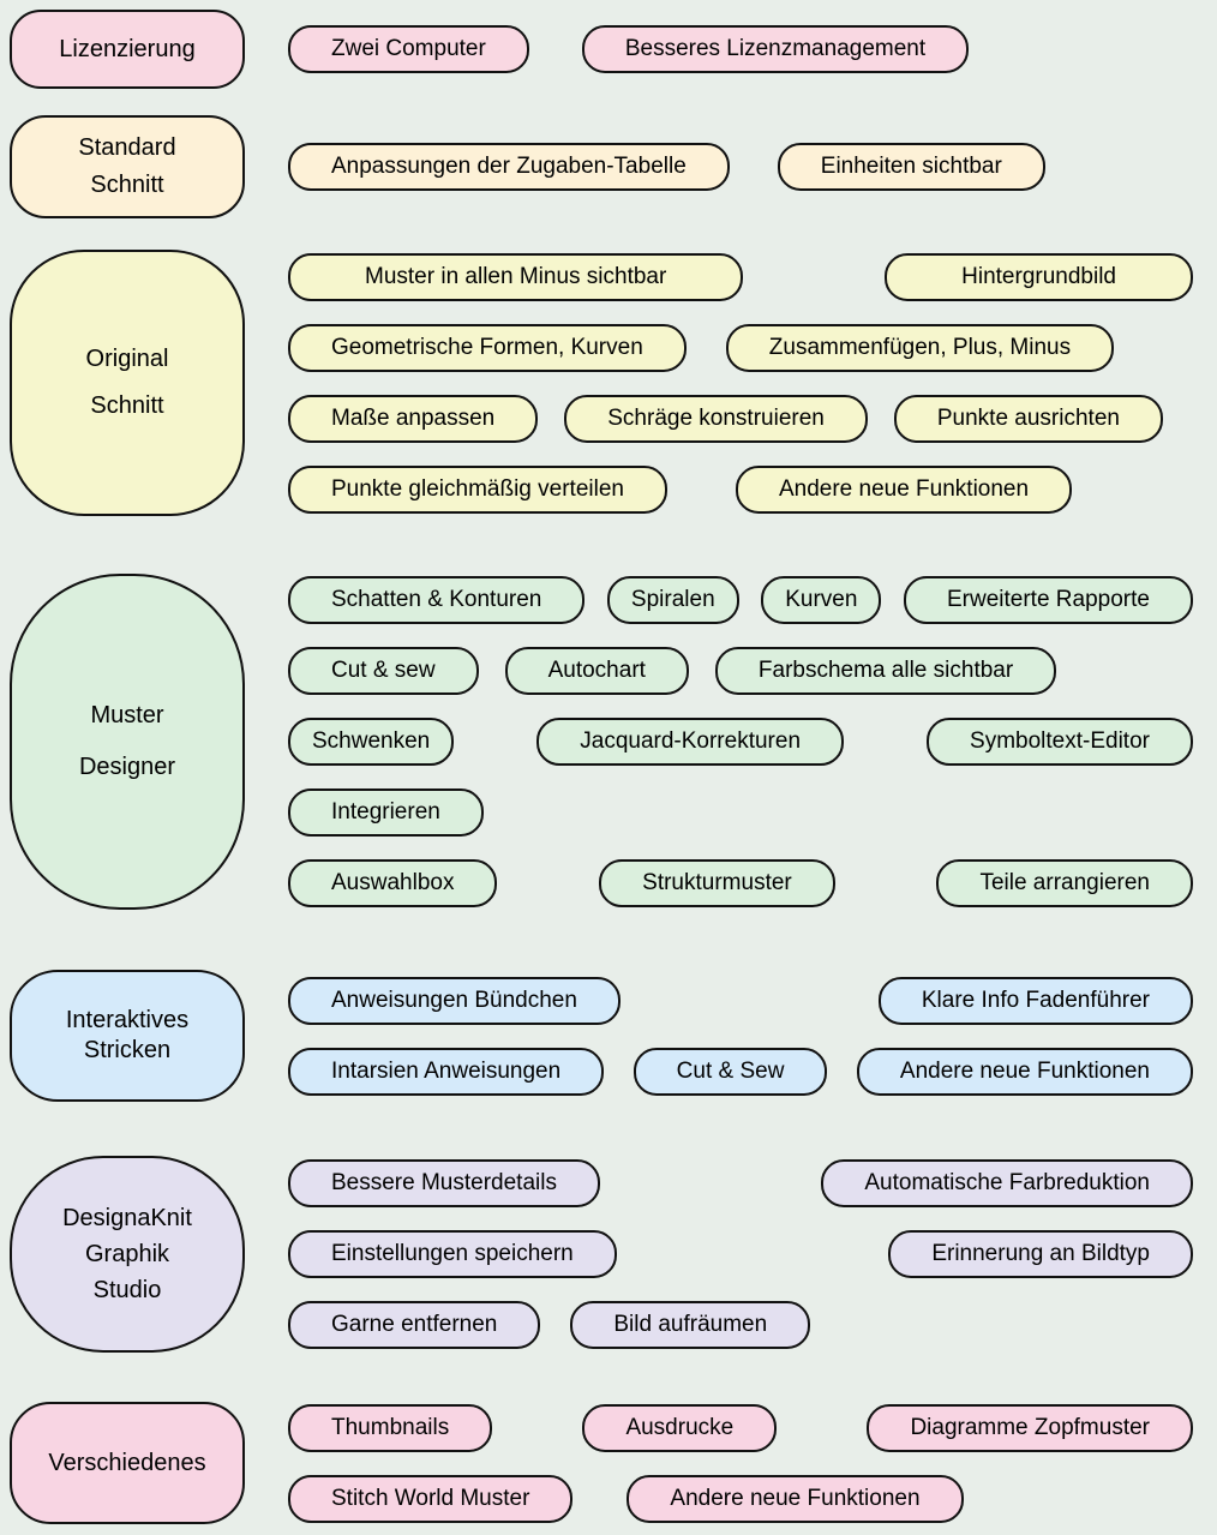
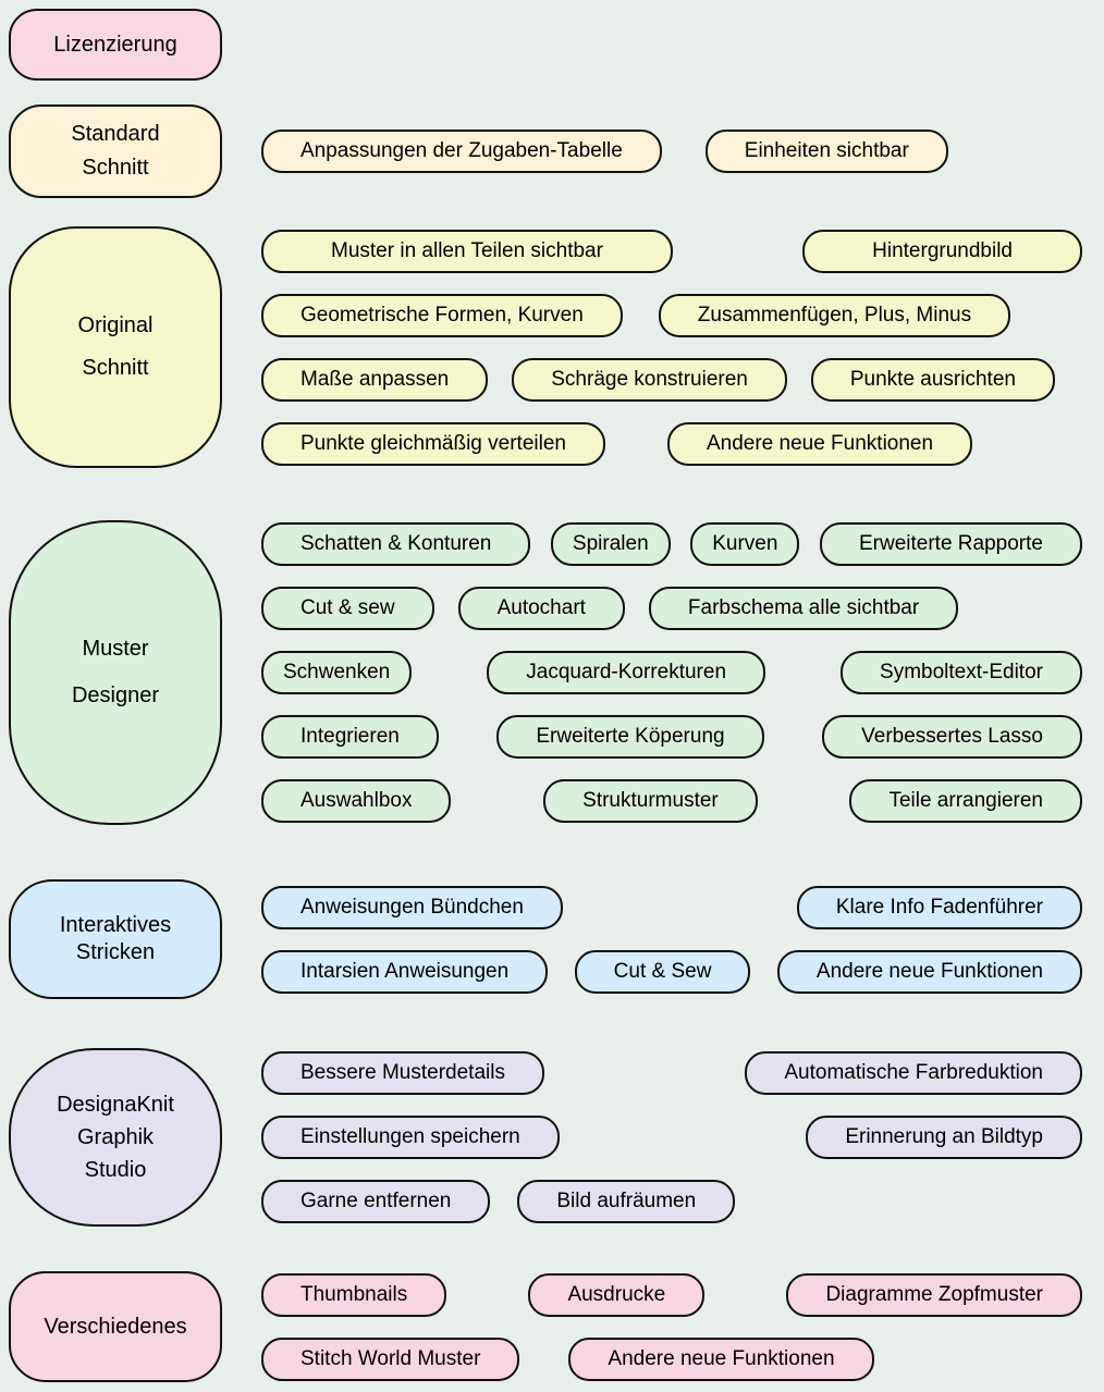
  Lizenzierung
- Zwei Computer
- Besseres Lizenzmanagement
  Standard
  Schnitt
  Anpassungen der Zugaben-Tabelle
  Einheiten sichtbar
  Original
  Schnitt
- Muster in allen Minus sichtbar
+ Muster in allen Teilen sichtbar
  Hintergrundbild
  Geometrische Formen, Kurven
  Zusammenfügen, Plus, Minus
  Maße anpassen
  Schräge konstruieren
  Punkte ausrichten
  Punkte gleichmäßig verteilen
  Andere neue Funktionen
  Muster
  Designer
  Schatten & Konturen
  Spiralen
  Kurven
  Erweiterte Rapporte
  Cut & sew
  Autochart
  Farbschema alle sichtbar
  Schwenken
  Jacquard-Korrekturen
  Symboltext-Editor
  Integrieren
+ Erweiterte Köperung
+ Verbessertes Lasso
  Auswahlbox
  Strukturmuster
  Teile arrangieren
  Interaktives
  Stricken
  Anweisungen Bündchen
  Klare Info Fadenführer
  Intarsien Anweisungen
  Cut & Sew
  Andere neue Funktionen
  DesignaKnit
  Graphik
  Studio
  Bessere Musterdetails
  Automatische Farbreduktion
  Einstellungen speichern
  Erinnerung an Bildtyp
  Garne entfernen
  Bild aufräumen
  Verschiedenes
  Thumbnails
  Ausdrucke
  Diagramme Zopfmuster
  Stitch World Muster
  Andere neue Funktionen
